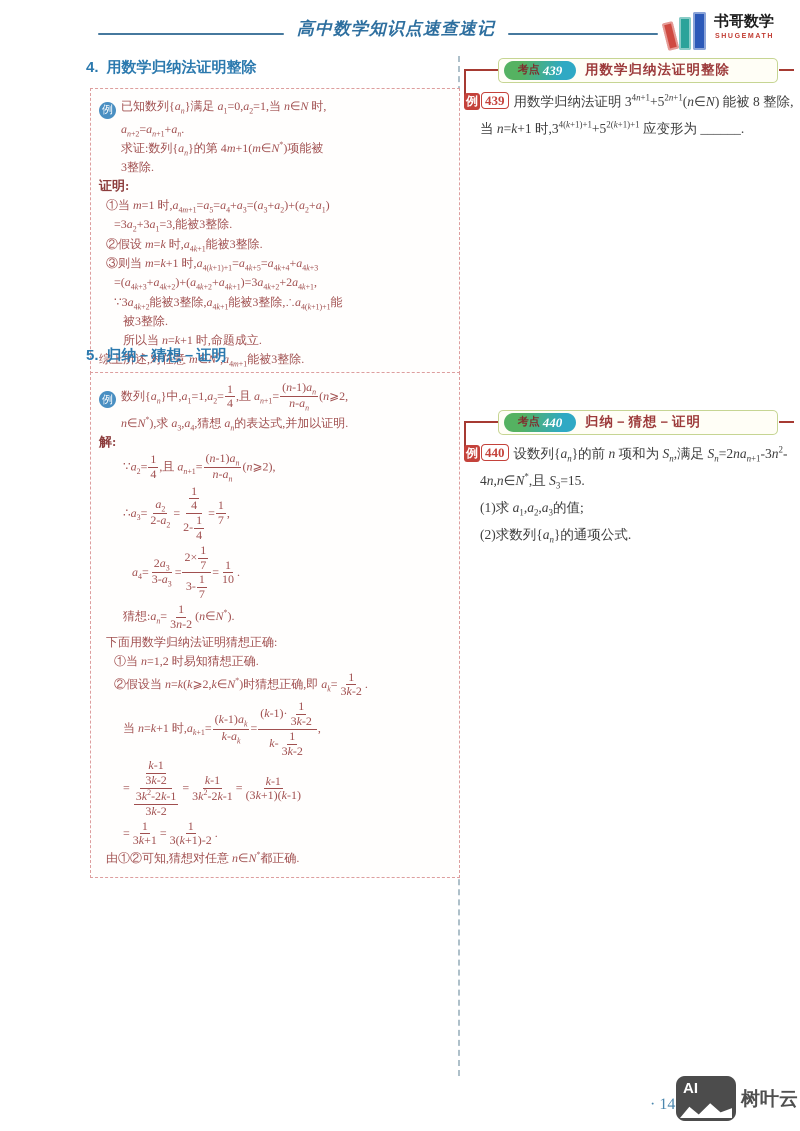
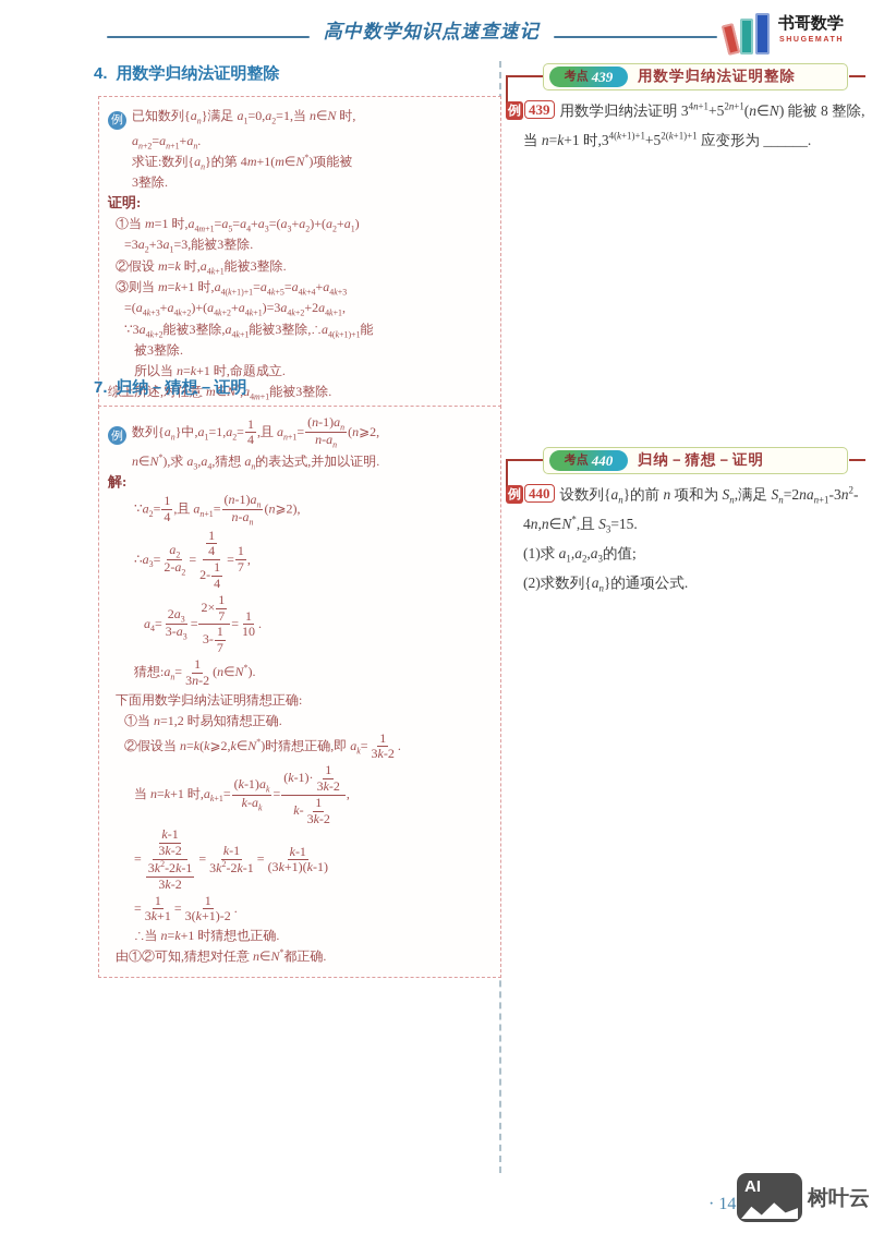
  高中数学知识点速查速记
  书哥数学
  4. 用数学归纳法证明整除
  例 已知数列{an}满足 a1=0,a2=1,当 n∈N 时,
  an+2=an+1+an.
  求证:数列{an}的第 4m+1(m∈N*)项能被
  3整除.
  证明:
  ①当 m=1 时,a4m+1=a5=a4+a3=(a3+a2)+(a2+a1)
  =3a2+3a1=3,能被3整除.
  ②假设 m=k 时,a4k+1能被3整除.
  ③则当 m=k+1 时,a4(k+1)+1=a4k+5=a4k+4+a4k+3
  =(a4k+3+a4k+2)+(a4k+2+a4k+1)=3a4k+2+2a4k+1,
  ∵3a4k+2能被3整除,a4k+1能被3整除,∴a4(k+1)+1能
  被3整除.
  所以当 n=k+1 时,命题成立.
  综上所述,对任意 m∈N*,a4m+1能被3整除.
- 5. 归纳－猜想－证明
+ 7. 归纳－猜想－证明
  例 数列{an}中,a1=1,a2=
  1
  4
  ,且 an+1=
  (n-1)an
  n-an
  (n⩾2,
  n∈N*),求 a3,a4,猜想 an的表达式,并加以证明.
  解:
  ∵a2=
  1
  4
  ,且 an+1=
  (n-1)an
  n-an
  (n⩾2),
  ∴a3=
  a2
  2-a2
  =
  1
  4
  2-
  1
  4
  =
  1
  7
  ,
  a4=
  2a3
  3-a3
  =
  2×
  1
  7
  3-
  1
  7
  =
  1
  10
  .
  猜想:an=
  1
  3n-2
  (n∈N*).
  下面用数学归纳法证明猜想正确:
  ①当 n=1,2 时易知猜想正确.
  ②假设当 n=k(k⩾2,k∈N*)时猜想正确,即 ak=
  1
  3k-2
  .
  当 n=k+1 时,ak+1=
  (k-1)ak
  k-ak
  =
  (k-1)·
  1
  3k-2
  k-
  1
  3k-2
  ,
  =
  k-1
  3k-2
  3k2-2k-1
  3k-2
  =
  k-1
  3k2-2k-1
  =
  k-1
  (3k+1)(k-1)
  =
  1
  3k+1
  =
  1
  3(k+1)-2
  .
+ ∴当 n=k+1 时猜想也正确.
  由①②可知,猜想对任意 n∈N*都正确.
  考点
  439
  用数学归纳法证明整除
  例 439 用数学归纳法证明 34n+1+52n+1(n∈N) 能被 8 整除,当 n=k+1 时,34(k+1)+1+52(k+1)+1 应变形为 ______.
  考点
  440
  归纳－猜想－证明
  例 440 设数列{an}的前 n 项和为 Sn,满足 Sn=2nan+1-3n2-4n,n∈N*,且 S3=15.
  (1)求 a1,a2,a3的值;
  (2)求数列{an}的通项公式.
  · 14
  AI
  树叶云
